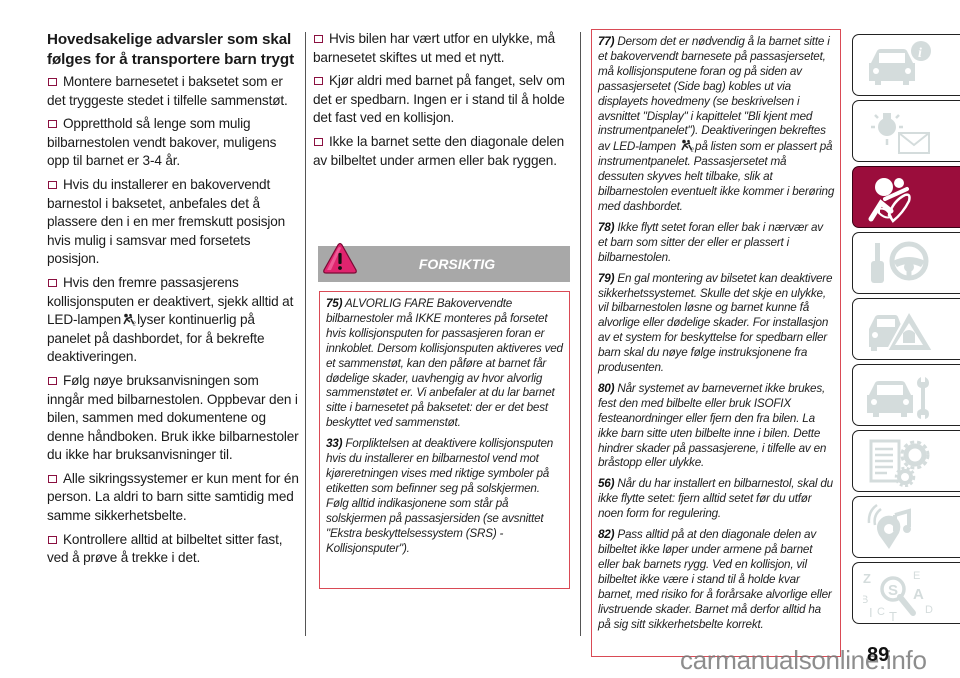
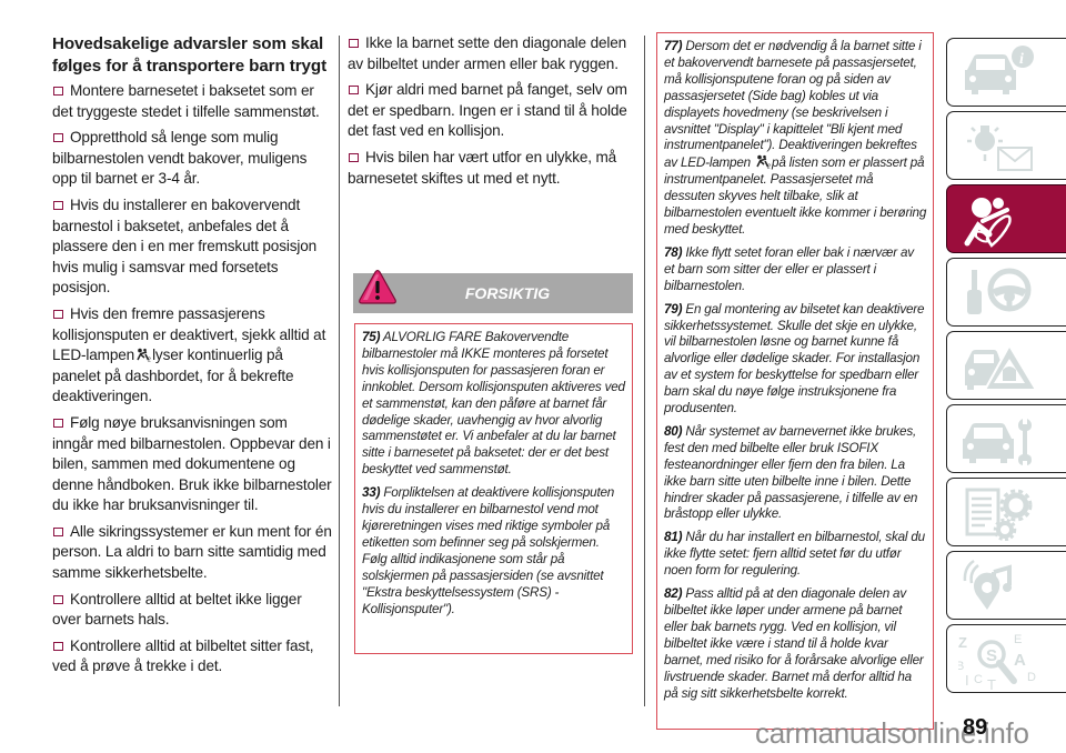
  Hovedsakelige advarsler som skal følges for å transportere barn trygt
  Montere barnesetet i baksetet som er det tryggeste stedet i tilfelle sammenstøt.
  Oppretthold så lenge som mulig bilbarnestolen vendt bakover, muligens opp til barnet er 3-4 år.
  Hvis du installerer en bakovervendt barnestol i baksetet, anbefales det å plassere den i en mer fremskutt posisjon hvis mulig i samsvar med forsetets posisjon.
  Hvis den fremre passasjerens kollisjonsputen er deaktivert, sjekk alltid at LED-lampen
  lyser kontinuerlig på panelet på dashbordet, for å bekrefte deaktiveringen.
  Følg nøye bruksanvisningen som inngår med bilbarnestolen. Oppbevar den i bilen, sammen med dokumentene og denne håndboken. Bruk ikke bilbarnestoler du ikke har bruksanvisninger til.
  Alle sikringssystemer er kun ment for én person. La aldri to barn sitte samtidig med samme sikkerhetsbelte.
+ Kontrollere alltid at beltet ikke ligger over barnets hals.
  Kontrollere alltid at bilbeltet sitter fast, ved å prøve å trekke i det.
- Hvis bilen har vært utfor en ulykke, må barnesetet skiftes ut med et nytt.
+ Ikke la barnet sette den diagonale delen av bilbeltet under armen eller bak ryggen.
  Kjør aldri med barnet på fanget, selv om det er spedbarn. Ingen er i stand til å holde det fast ved en kollisjon.
- Ikke la barnet sette den diagonale delen av bilbeltet under armen eller bak ryggen.
+ Hvis bilen har vært utfor en ulykke, må barnesetet skiftes ut med et nytt.
  FORSIKTIG
  75) ALVORLIG FARE Bakovervendte bilbarnestoler må IKKE monteres på forsetet hvis kollisjonsputen for passasjeren foran er innkoblet. Dersom kollisjonsputen aktiveres ved et sammenstøt, kan den påføre at barnet får dødelige skader, uavhengig av hvor alvorlig sammenstøtet er. Vi anbefaler at du lar barnet sitte i barnesetet på baksetet: der er det best beskyttet ved sammenstøt.
  33) Forpliktelsen at deaktivere kollisjonsputen hvis du installerer en bilbarnestol vend mot kjøreretningen vises med riktige symboler på etiketten som befinner seg på solskjermen. Følg alltid indikasjonene som står på solskjermen på passasjersiden (se avsnittet "Ekstra beskyttelsessystem (SRS) - Kollisjonsputer").
  77) Dersom det er nødvendig å la barnet sitte i et bakovervendt barnesete på passasjersetet, må kollisjonsputene foran og på siden av passasjersetet (Side bag) kobles ut via displayets hovedmeny (se beskrivelsen i avsnittet "Display" i kapittelet "Bli kjent med instrumentpanelet"). Deaktiveringen bekreftes av LED-lampen
- på listen som er plassert på instrumentpanelet. Passasjersetet må dessuten skyves helt tilbake, slik at bilbarnestolen eventuelt ikke kommer i berøring med dashbordet.
+ på listen som er plassert på instrumentpanelet. Passasjersetet må dessuten skyves helt tilbake, slik at bilbarnestolen eventuelt ikke kommer i berøring med beskyttet.
  78) Ikke flytt setet foran eller bak i nærvær av et barn som sitter der eller er plassert i bilbarnestolen.
  79) En gal montering av bilsetet kan deaktivere sikkerhetssystemet. Skulle det skje en ulykke, vil bilbarnestolen løsne og barnet kunne få alvorlige eller dødelige skader. For installasjon av et system for beskyttelse for spedbarn eller barn skal du nøye følge instruksjonene fra produsenten.
  80) Når systemet av barnevernet ikke brukes, fest den med bilbelte eller bruk ISOFIX festeanordninger eller fjern den fra bilen. La ikke barn sitte uten bilbelte inne i bilen. Dette hindrer skader på passasjerene, i tilfelle av en bråstopp eller ulykke.
- 56) Når du har installert en bilbarnestol, skal du ikke flytte setet: fjern alltid setet før du utfør noen form for regulering.
+ 81) Når du har installert en bilbarnestol, skal du ikke flytte setet: fjern alltid setet før du utfør noen form for regulering.
  82) Pass alltid på at den diagonale delen av bilbeltet ikke løper under armene på barnet eller bak barnets rygg. Ved en kollisjon, vil bilbeltet ikke være i stand til å holde kvar barnet, med risiko for å forårsake alvorlige eller livstruende skader. Barnet må derfor alltid ha på sig sitt sikkerhetsbelte korrekt.
  i
  Z
  E
  A
  B
  D
  I
  C
  T
  S
  carmanualsonline.info
  89
